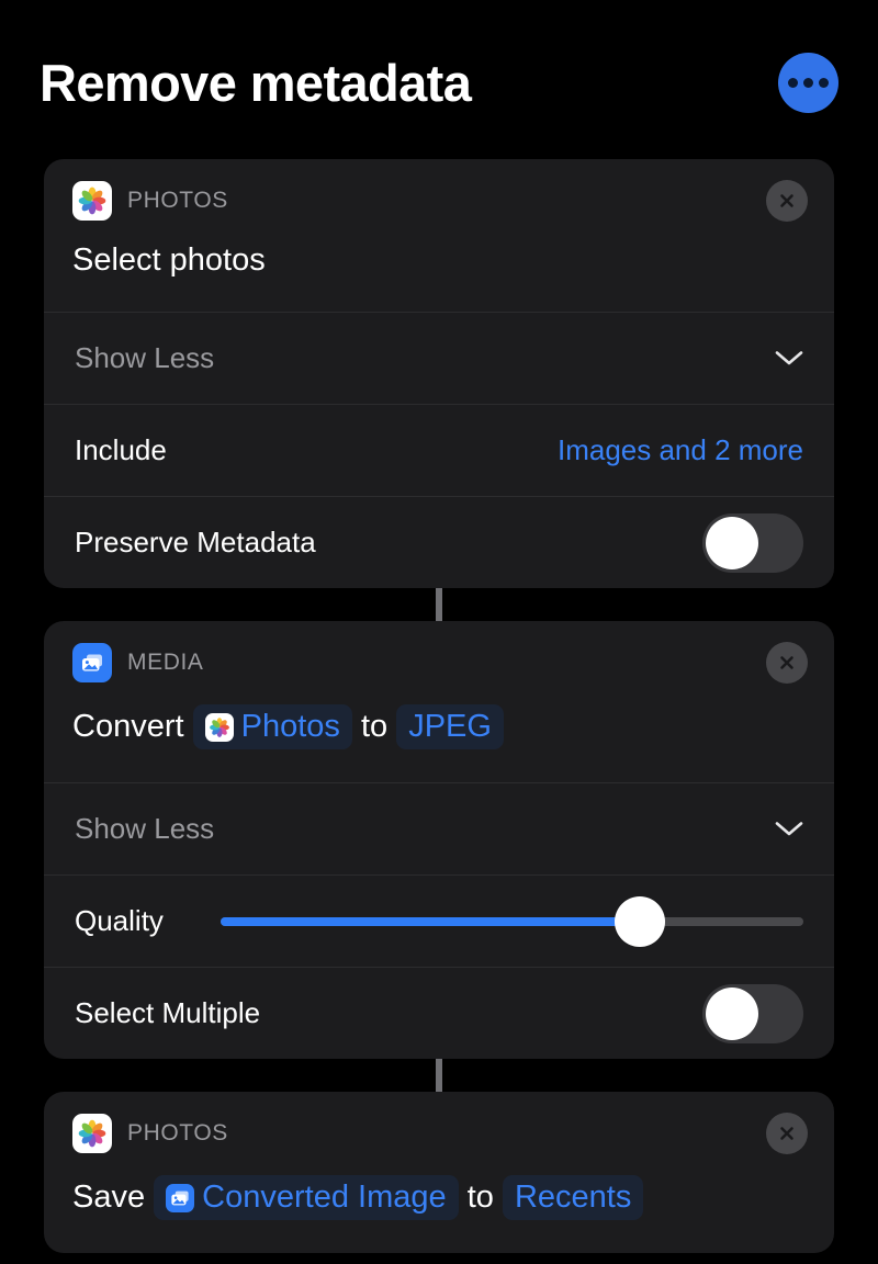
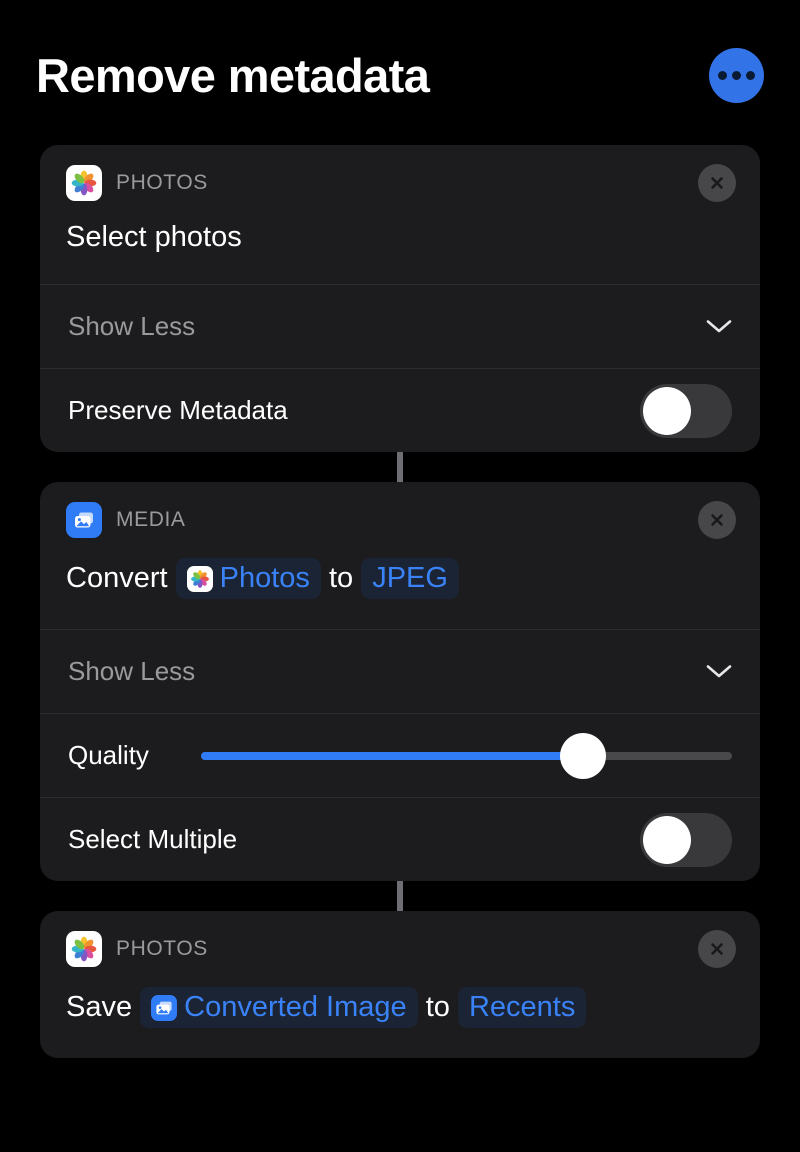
  Remove metadata
  PHOTOS
  Select photos
  Show Less
- Include
- Images and 2 more
  Preserve Metadata
  MEDIA
  Convert
  Photos
  to
  JPEG
  Show Less
  Quality
  Select Multiple
  PHOTOS
  Save
  Converted Image
  to
  Recents
